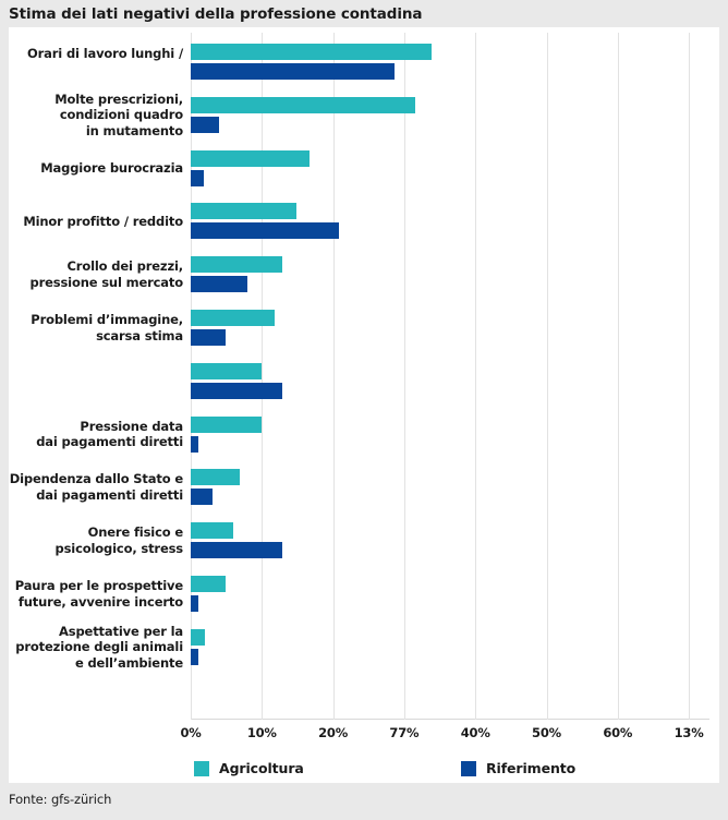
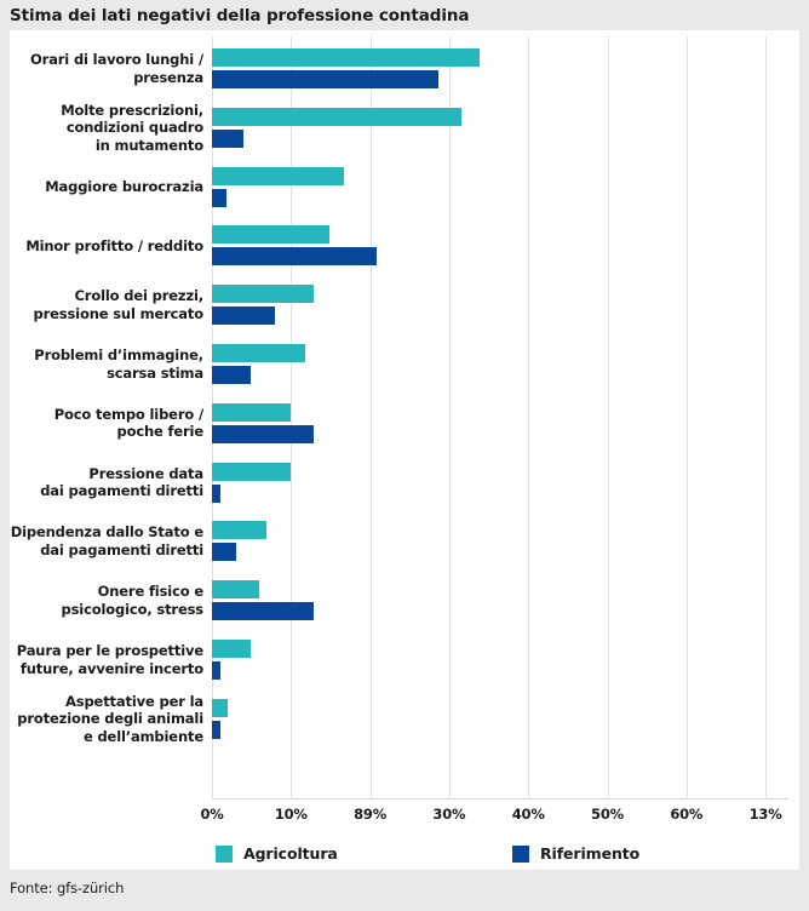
  Stima dei lati negativi della professione contadina
  Orari di lavoro lunghi /
+ presenza
  Molte prescrizioni,
  condizioni quadro
  in mutamento
  Maggiore burocrazia
  Minor profitto / reddito
  Crollo dei prezzi,
  pressione sul mercato
  Problemi d’immagine,
  scarsa stima
+ Poco tempo libero /
+ poche ferie
  Pressione data
  dai pagamenti diretti
  Dipendenza dallo Stato e
  dai pagamenti diretti
  Onere fisico e
  psicologico, stress
  Paura per le prospettive
  future, avvenire incerto
  Aspettative per la
  protezione degli animali
  e dell’ambiente
  Agricoltura
  Riferimento
  0%
  10%
- 20%
+ 89%
- 77%
+ 30%
  40%
  50%
  60%
  13%
  Fonte: gfs-zürich
